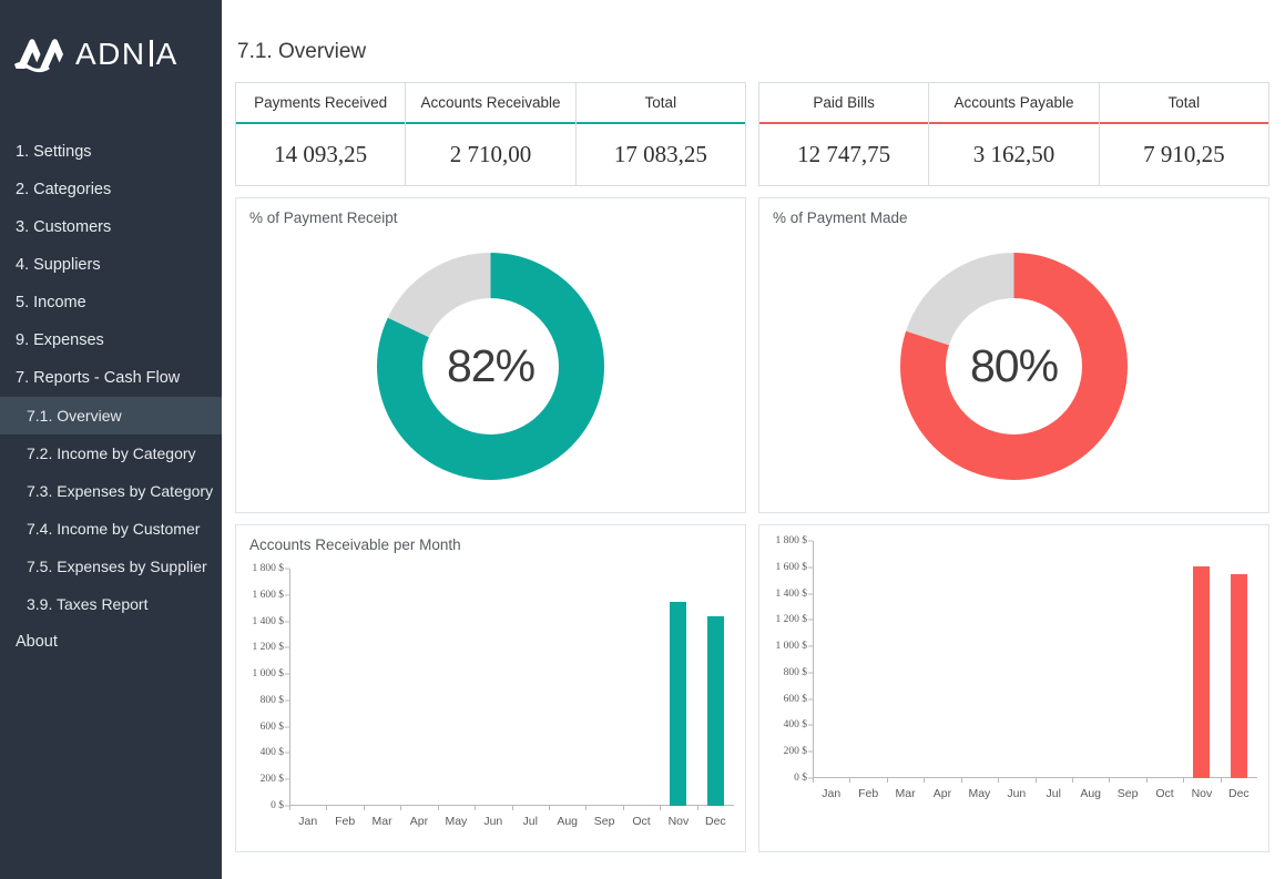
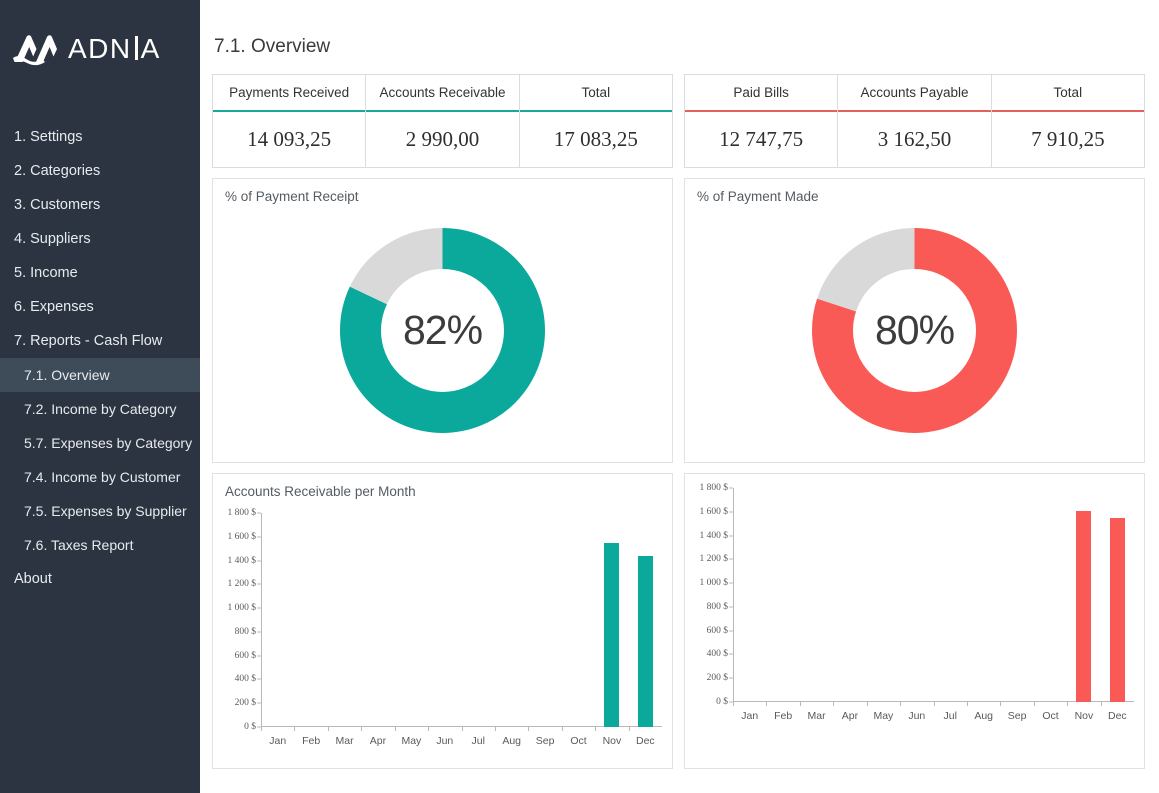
  ADN
  A
  1. Settings
  2. Categories
  3. Customers
  4. Suppliers
  5. Income
- 9. Expenses
+ 6. Expenses
  7. Reports - Cash Flow
  7.1. Overview
  7.2. Income by Category
- 7.3. Expenses by Category
+ 5.7. Expenses by Category
  7.4. Income by Customer
  7.5. Expenses by Supplier
- 3.9. Taxes Report
+ 7.6. Taxes Report
  About
  7.1. Overview
  Payments Received
  14 093,25
  Accounts Receivable
- 2 710,00
+ 2 990,00
  Total
  17 083,25
  Paid Bills
  12 747,75
  Accounts Payable
  3 162,50
  Total
  7 910,25
  % of Payment Receipt
  82%
  % of Payment Made
  80%
  Accounts Receivable per Month
  0 $
  200 $
  400 $
  600 $
  800 $
  1 000 $
  1 200 $
  1 400 $
  1 600 $
  1 800 $
  Jan
  Feb
  Mar
  Apr
  May
  Jun
  Jul
  Aug
  Sep
  Oct
  Nov
  Dec
  0 $
  200 $
  400 $
  600 $
  800 $
  1 000 $
  1 200 $
  1 400 $
  1 600 $
  1 800 $
  Jan
  Feb
  Mar
  Apr
  May
  Jun
  Jul
  Aug
  Sep
  Oct
  Nov
  Dec
